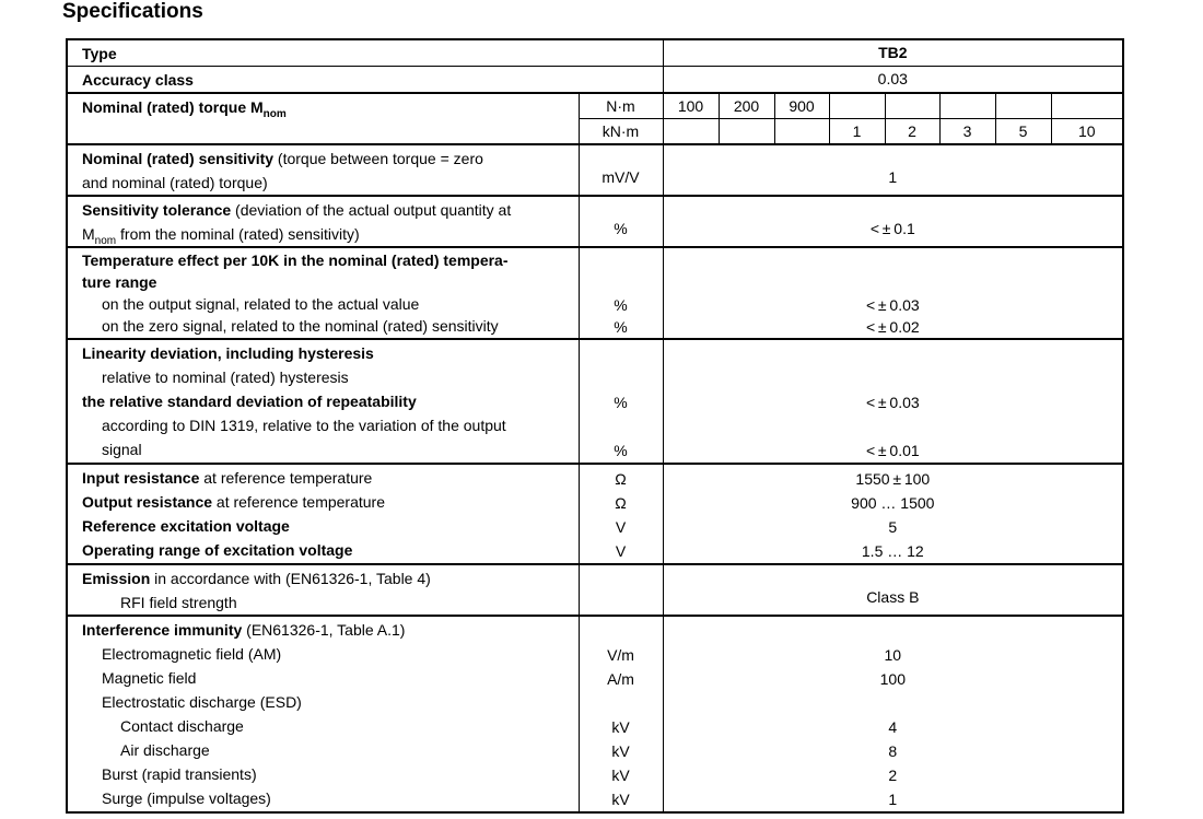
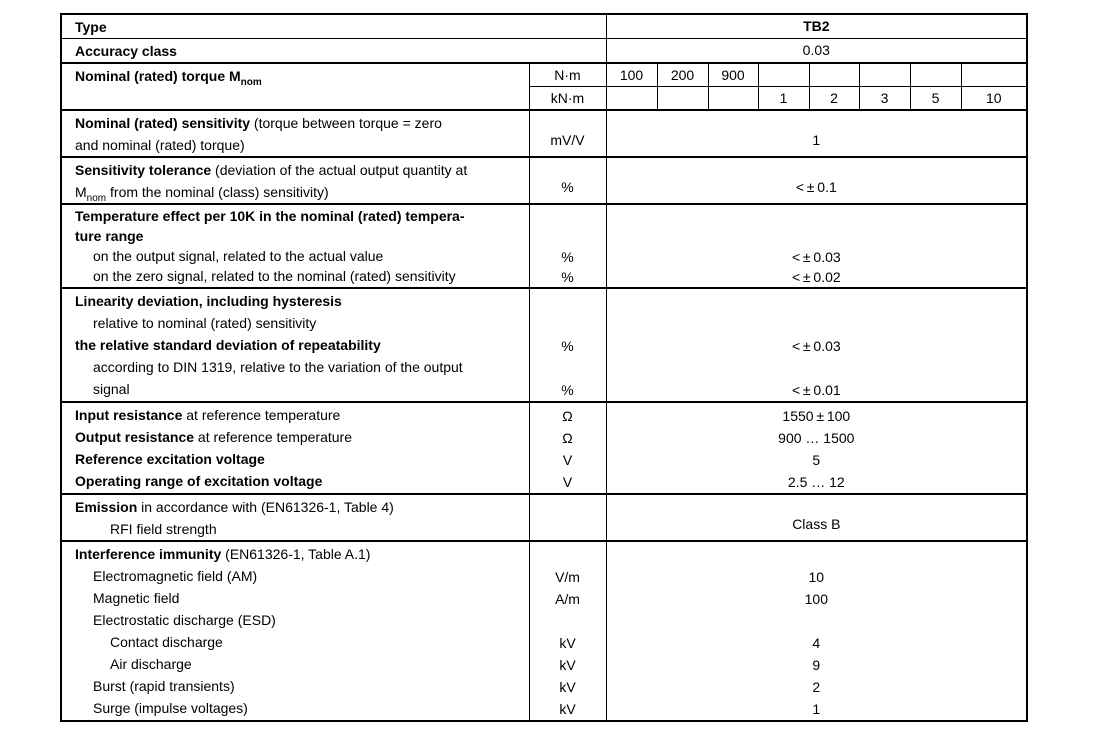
- Specifications
  Type	TB2
  Accuracy class	0.03
  Nominal (rated) torque Mnom	N·m	100	200	900
  kN·m				1	2	3	5	10
  Nominal (rated) sensitivity (torque between torque = zero and nominal (rated) torque)	mV/V	1
- Sensitivity tolerance (deviation of the actual output quantity at Mnom from the nominal (rated) sensitivity)	%	< ± 0.1
+ Sensitivity tolerance (deviation of the actual output quantity at Mnom from the nominal (class) sensitivity)	%	< ± 0.1
  Temperature effect per 10K in the nominal (rated) tempera- ture range on the output signal, related to the actual value on the zero signal, related to the nominal (rated) sensitivity	% %	< ± 0.03 < ± 0.02
- Linearity deviation, including hysteresis relative to nominal (rated) hysteresis the relative standard deviation of repeatability according to DIN 1319, relative to the variation of the output signal	% %	< ± 0.03 < ± 0.01
+ Linearity deviation, including hysteresis relative to nominal (rated) sensitivity the relative standard deviation of repeatability according to DIN 1319, relative to the variation of the output signal	% %	< ± 0.03 < ± 0.01
- Input resistance at reference temperature Output resistance at reference temperature Reference excitation voltage Operating range of excitation voltage	Ω Ω V V	1550 ± 100 900 … 1500 5 1.5 … 12
+ Input resistance at reference temperature Output resistance at reference temperature Reference excitation voltage Operating range of excitation voltage	Ω Ω V V	1550 ± 100 900 … 1500 5 2.5 … 12
  Emission in accordance with (EN61326-1, Table 4) RFI field strength		Class B
- Interference immunity (EN61326-1, Table A.1) Electromagnetic field (AM) Magnetic field Electrostatic discharge (ESD) Contact discharge Air discharge Burst (rapid transients) Surge (impulse voltages)	V/m A/m kV kV kV kV	10 100 4 8 2 1
+ Interference immunity (EN61326-1, Table A.1) Electromagnetic field (AM) Magnetic field Electrostatic discharge (ESD) Contact discharge Air discharge Burst (rapid transients) Surge (impulse voltages)	V/m A/m kV kV kV kV	10 100 4 9 2 1
